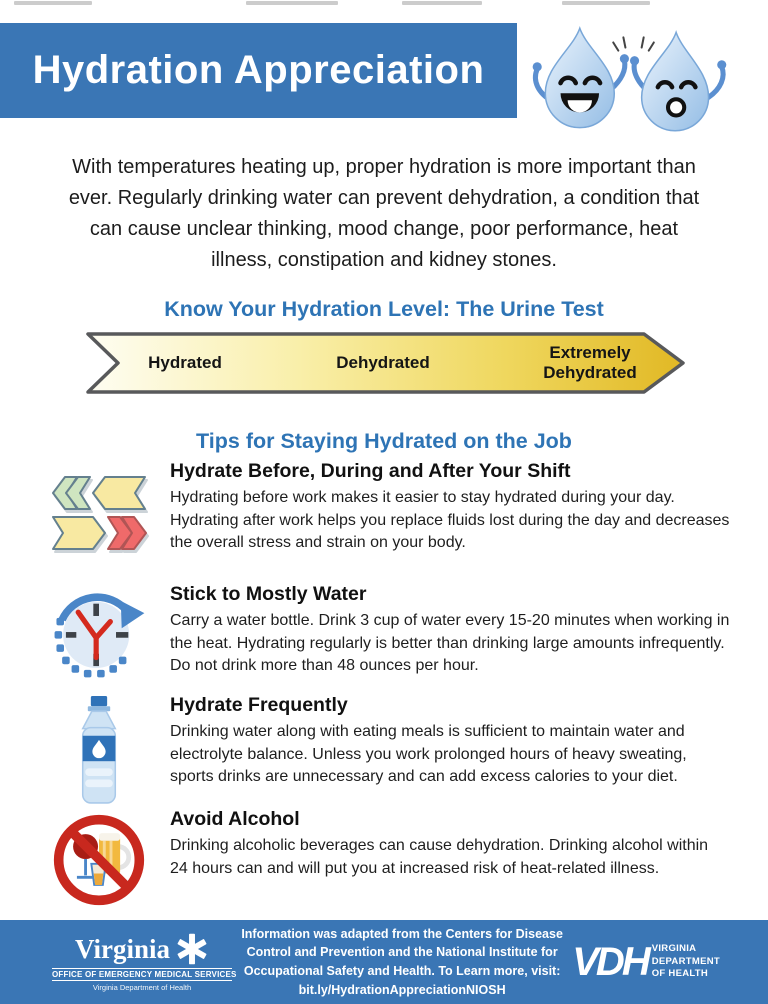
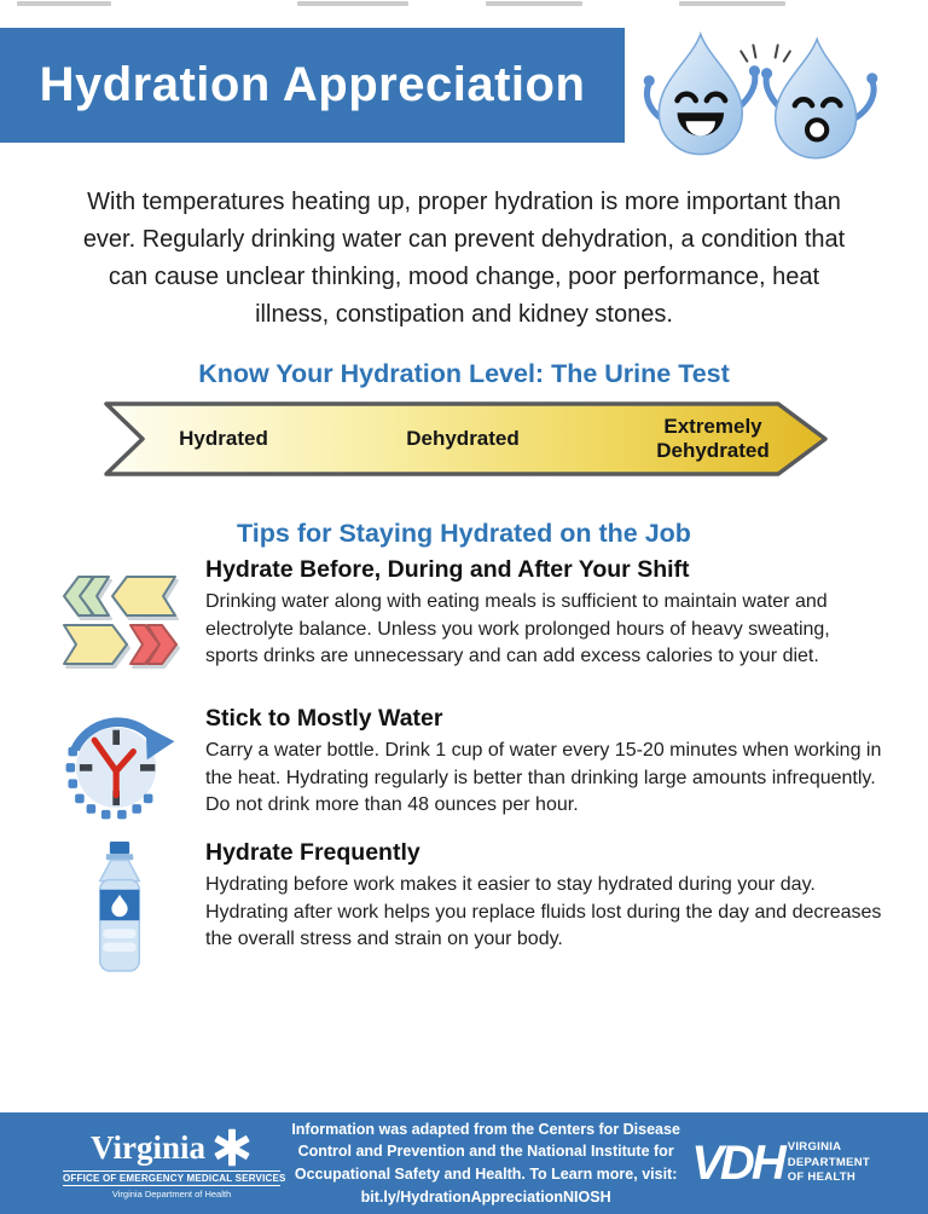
  Hydration Appreciation
  With temperatures heating up, proper hydration is more important than ever. Regularly drinking water can prevent dehydration, a condition that can cause unclear thinking, mood change, poor performance, heat illness, constipation and kidney stones.
  Know Your Hydration Level: The Urine Test
  Hydrated
  Dehydrated
  Extremely Dehydrated
  Tips for Staying Hydrated on the Job
  Hydrate Before, During and After Your Shift
- Hydrating before work makes it easier to stay hydrated during your day. Hydrating after work helps you replace fluids lost during the day and decreases the overall stress and strain on your body.
+ Drinking water along with eating meals is sufficient to maintain water and electrolyte balance. Unless you work prolonged hours of heavy sweating, sports drinks are unnecessary and can add excess calories to your diet.
  Stick to Mostly Water
- Carry a water bottle. Drink 3 cup of water every 15-20 minutes when working in the heat. Hydrating regularly is better than drinking large amounts infrequently. Do not drink more than 48 ounces per hour.
+ Carry a water bottle. Drink 1 cup of water every 15-20 minutes when working in the heat. Hydrating regularly is better than drinking large amounts infrequently. Do not drink more than 48 ounces per hour.
  Hydrate Frequently
- Drinking water along with eating meals is sufficient to maintain water and electrolyte balance. Unless you work prolonged hours of heavy sweating, sports drinks are unnecessary and can add excess calories to your diet.
+ Hydrating before work makes it easier to stay hydrated during your day. Hydrating after work helps you replace fluids lost during the day and decreases the overall stress and strain on your body.
- Avoid Alcohol
- Drinking alcoholic beverages can cause dehydration. Drinking alcohol within 24 hours can and will put you at increased risk of heat-related illness.
  Virginia
  OFFICE OF EMERGENCY MEDICAL SERVICES
  Virginia Department of Health
  Information was adapted from the Centers for Disease Control and Prevention and the National Institute for Occupational Safety and Health. To Learn more, visit: bit.ly/HydrationAppreciationNIOSH
  VDH
  VIRGINIA
  DEPARTMENT
  OF HEALTH
